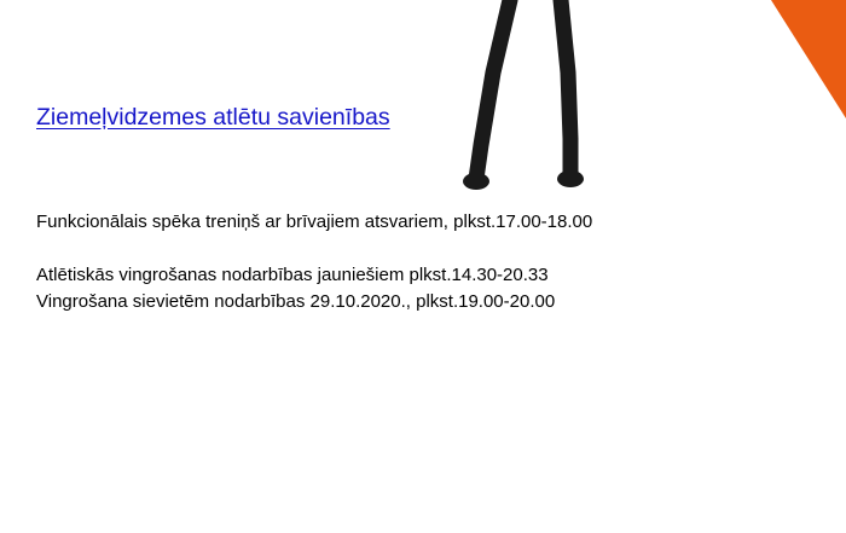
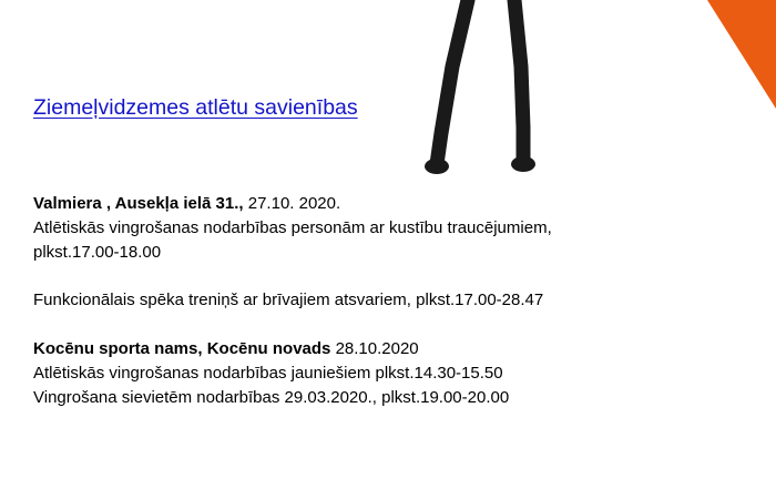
  Ziemeļvidzemes atlētu savienības
+ Valmiera , Ausekļa ielā 31., 27.10. 2020.
+ Atlētiskās vingrošanas nodarbības personām ar kustību traucējumiem,
+ plkst.17.00-18.00
- Funkcionālais spēka treniņš ar brīvajiem atsvariem, plkst.17.00-18.00
+ Funkcionālais spēka treniņš ar brīvajiem atsvariem, plkst.17.00-28.47
+ Kocēnu sporta nams, Kocēnu novads 28.10.2020
- Atlētiskās vingrošanas nodarbības jauniešiem plkst.14.30-20.33
+ Atlētiskās vingrošanas nodarbības jauniešiem plkst.14.30-15.50
- Vingrošana sievietēm nodarbības 29.10.2020., plkst.19.00-20.00
+ Vingrošana sievietēm nodarbības 29.03.2020., plkst.19.00-20.00
